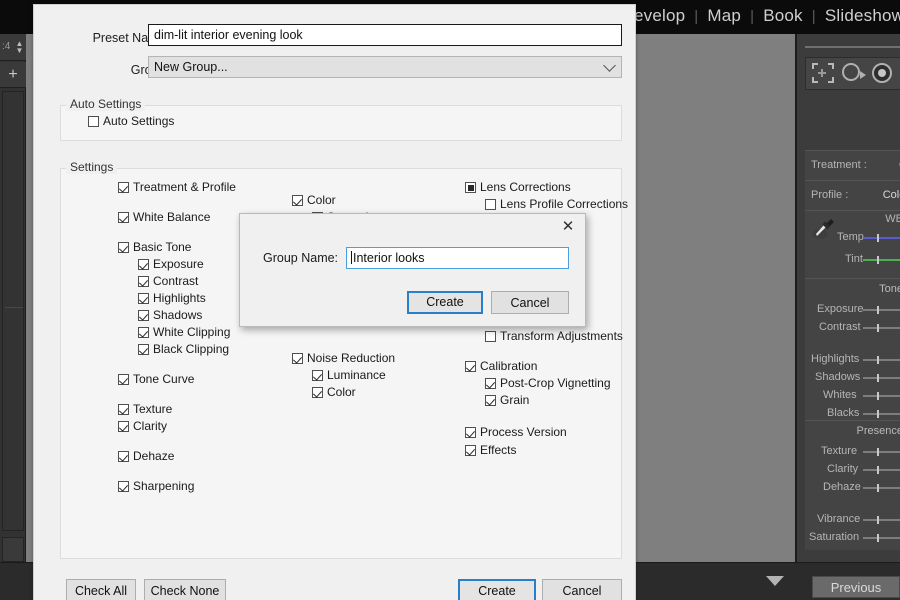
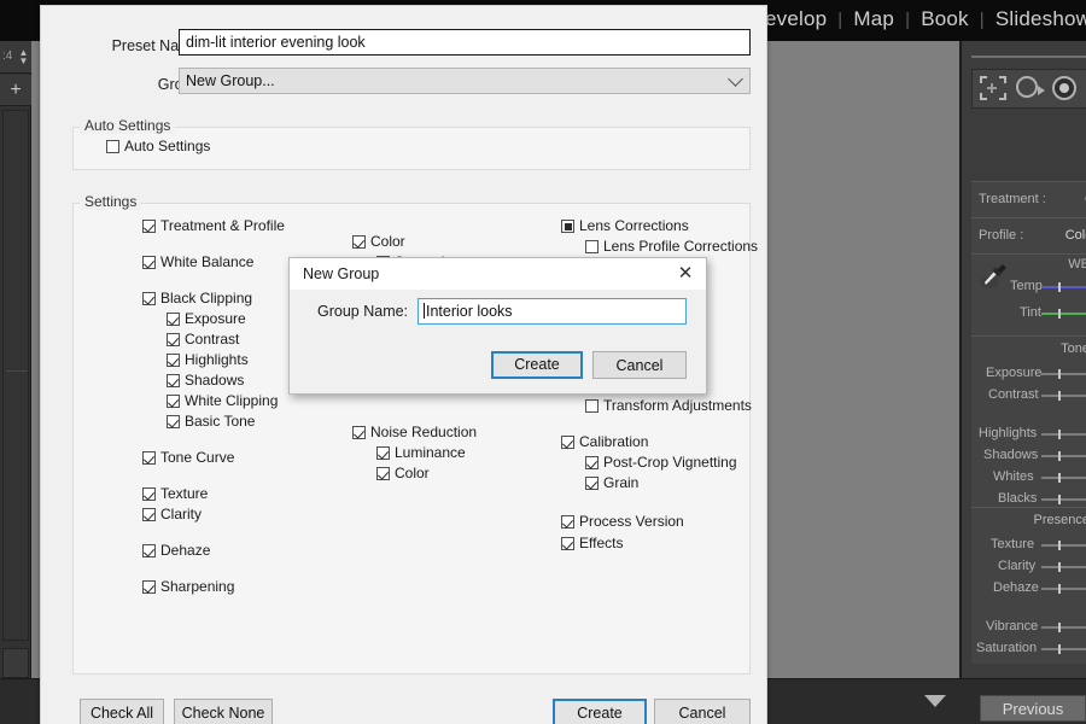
  evelop | Map | Book | Slideshow
  :4
  ▲
  ▼
  +
  Treatment :
  Profile :
  WB
  Temp
  Tint
  Ton
  Exposure
  Contrast
  Highlights
  Shadows
  Whites
  Blacks
  Presenc
  Texture
  Clarity
  Dehaze
  Vibrance
  Saturation
  Previous
  Preset Na
  dim-lit interior evening look
  New Group...
  Auto Settings
  Auto Settings
  Settings
  Treatment & Profile
  White Balance
- Basic Tone
+ Black Clipping
  Exposure
  Contrast
  Highlights
  Shadows
  White Clipping
- Black Clipping
+ Basic Tone
  Tone Curve
  Texture
  Clarity
  Dehaze
  Sharpening
  Color
  Noise Reduction
  Luminance
  Color
  Lens Corrections
  Lens Profile Corrections
  Transform Adjustments
  Calibration
  Post-Crop Vignetting
  Grain
  Process Version
  Effects
  Check All
  Check None
  Create
  Cancel
+ New Group
  ✕
  Create
  Cancel
  Group Name:
  Interior looks
